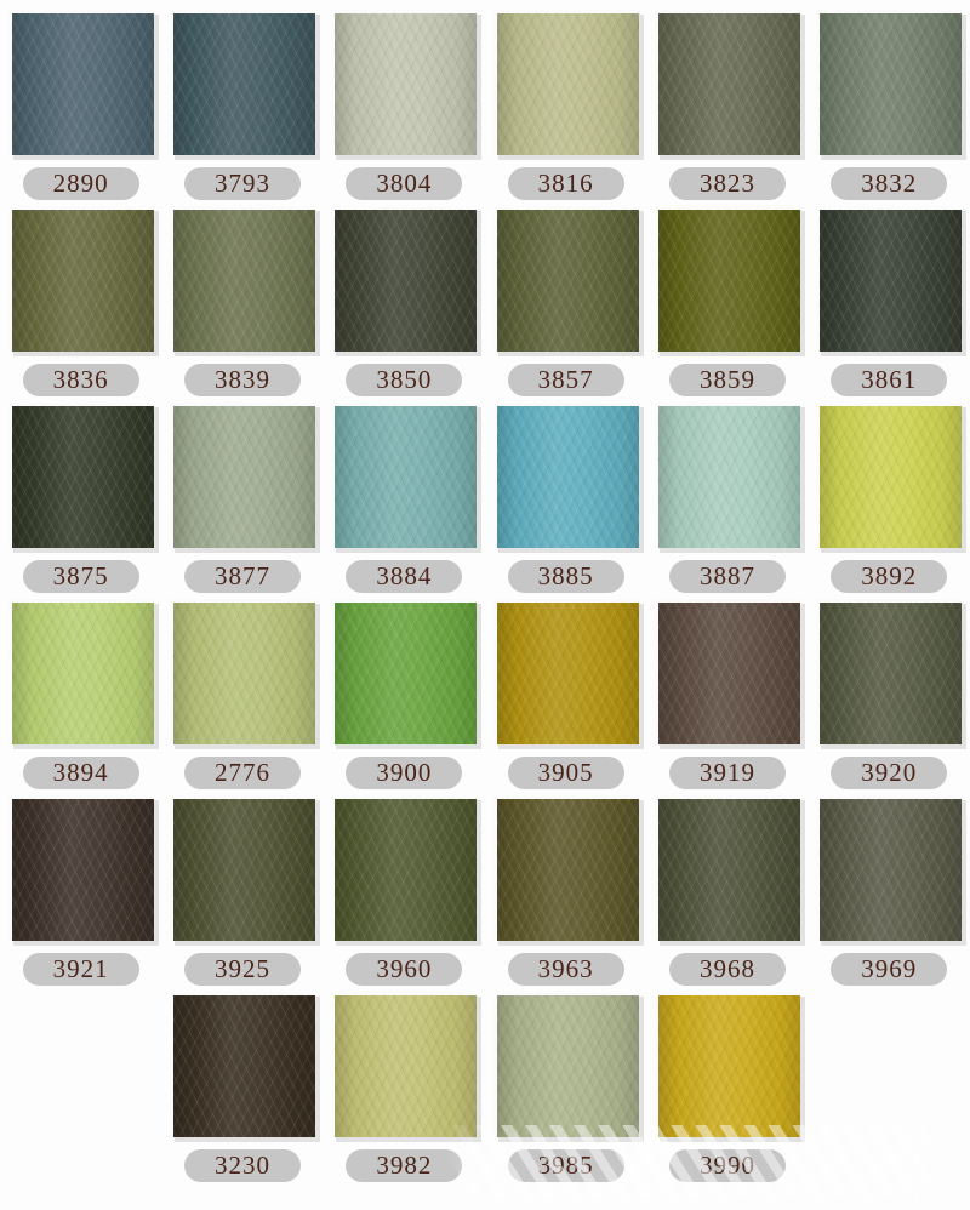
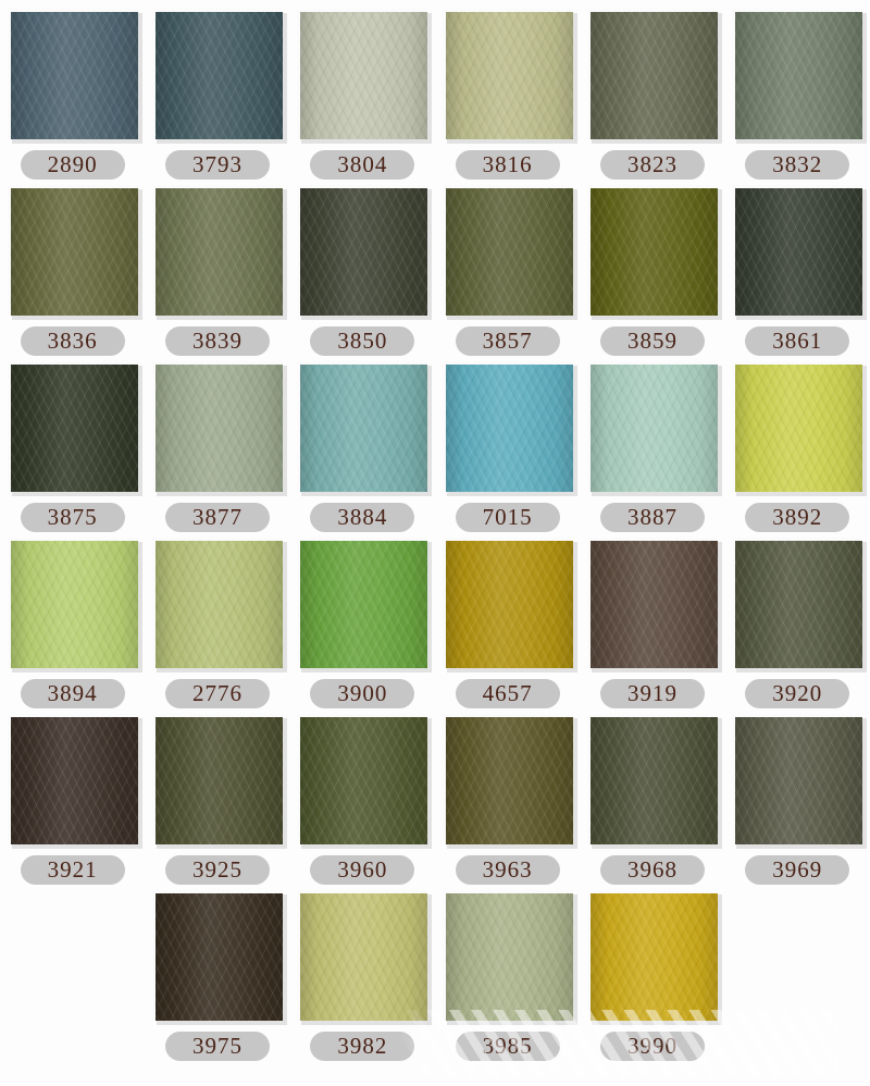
  2890
  3793
  3804
  3816
  3823
  3832
  3836
  3839
  3850
  3857
  3859
  3861
  3875
  3877
  3884
- 3885
+ 7015
  3887
  3892
  3894
  2776
  3900
- 3905
+ 4657
  3919
  3920
  3921
  3925
  3960
  3963
  3968
  3969
- 3230
+ 3975
  3982
  3985
  3990
